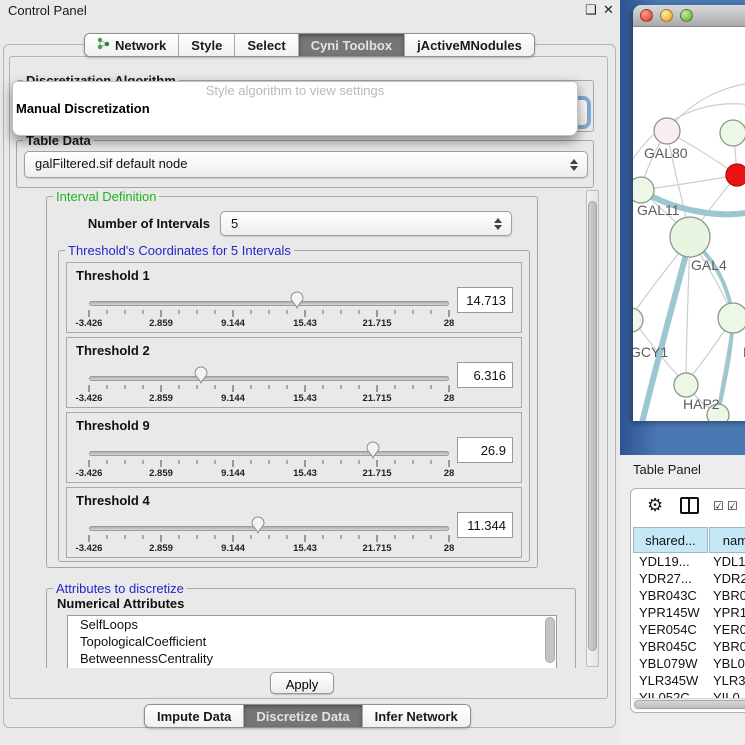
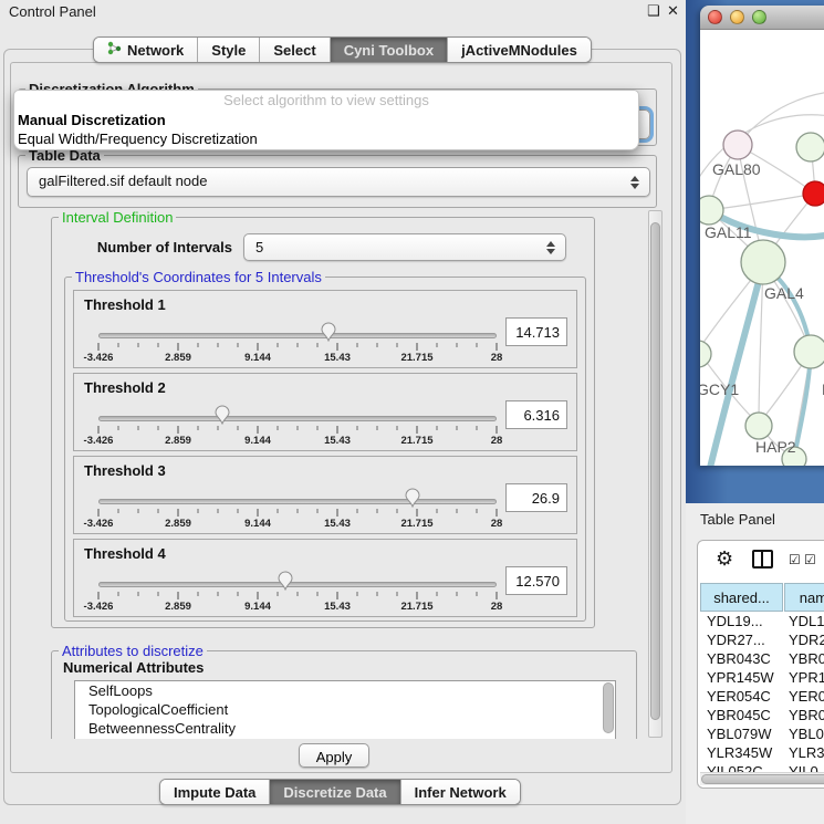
  Control Panel
  ❑
  ✕
  Network
  Style
  Select
  Cyni Toolbox
  jActiveMNodules
  Table Data
  galFiltered.sif default node
- Style algorithm to view settings
+ Select algorithm to view settings
  Manual Discretization
+ Equal Width/Frequency Discretization
  Interval Definition
  Number of Intervals
  5
  Threshold's Coordinates for 5 Intervals
  Threshold 1
  -3.426
  2.859
  9.144
  15.43
  21.715
  28
  14.713
  Threshold 2
  -3.426
  2.859
  9.144
  15.43
  21.715
  28
  6.316
- Threshold 9
+ Threshold 3
  -3.426
  2.859
  9.144
  15.43
  21.715
  28
  26.9
  Threshold 4
  -3.426
  2.859
  9.144
  15.43
  21.715
  28
- 11.344
+ 12.570
  Attributes to discretize
  Numerical Attributes
  SelfLoops
  TopologicalCoefficient
  BetweennessCentrality
  Apply
  Impute Data
  Discretize Data
  Infer Network
  GAL80
  GAL11
  GAL4
  GCY1
  HAP2
  Table Panel
  ⚙
  ☑
  ☑
  shared...
  nam
  YDL19...
  YDL1
  YDR27...
  YDR2
  YBR043C
  YBR0
  YPR145W
  YPR1
  YER054C
  YER0
  YBR045C
  YBR0
  YBL079W
  YBL0
  YLR345W
  YLR3
